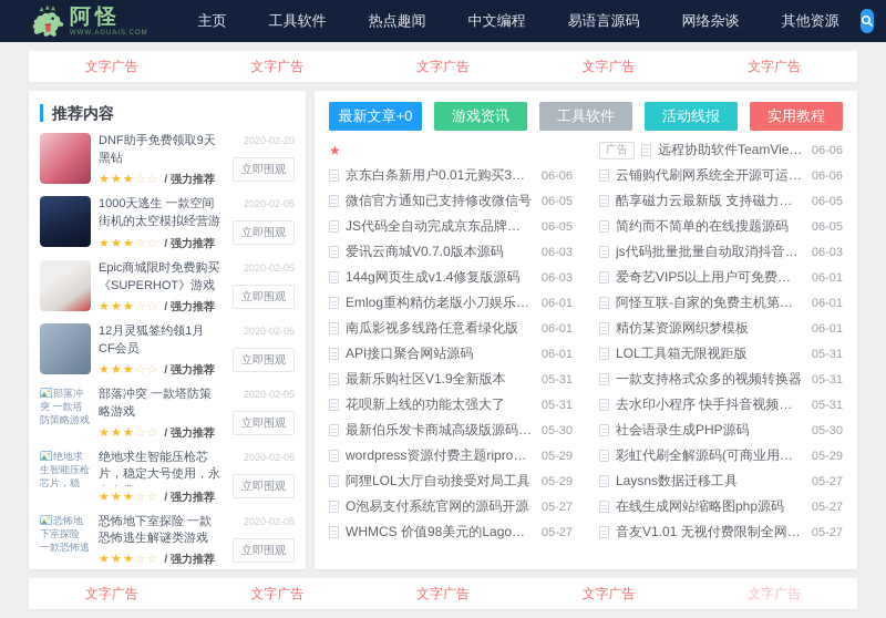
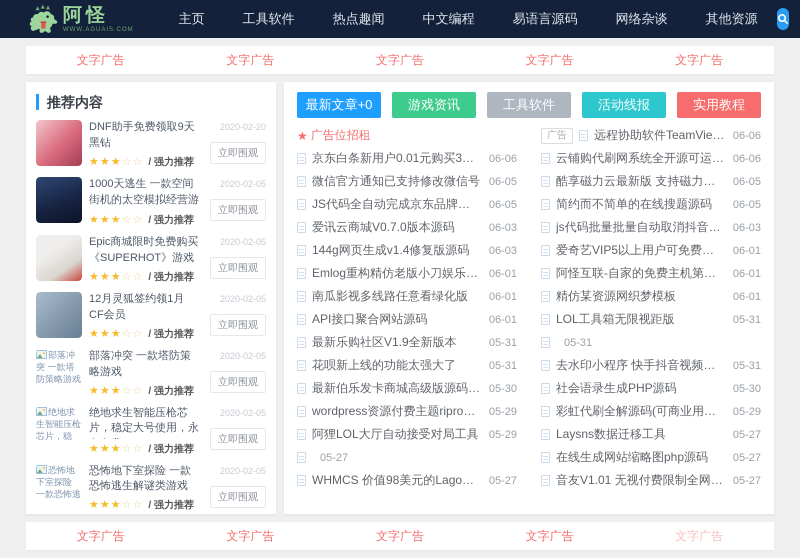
  阿怪
  主页
  工具软件
  热点趣闻
  中文编程
  易语言源码
  网络杂谈
  其他资源
  文字广告
  文字广告
  文字广告
  文字广告
  文字广告
  推荐内容
  DNF助手免费领取9天黑钻
  ★★★☆☆ / 强力推荐
  2020-02-20
  立即围观
  1000天逃生 一款空间街机的太空模拟经营游
  ★★★☆☆ / 强力推荐
  2020-02-05
  立即围观
  Epic商城限时免费购买《SUPERHOT》游戏
  ★★★☆☆ / 强力推荐
  2020-02-05
  立即围观
  12月灵狐签约领1月CF会员
  ★★★☆☆ / 强力推荐
  2020-02-05
  立即围观
  部落冲突 一款塔防策略游戏
  部落冲突 一款塔防策略游戏
  ★★★☆☆ / 强力推荐
  2020-02-05
  立即围观
  绝地求生智能压枪芯片，稳
  绝地求生智能压枪芯片，稳定大号使用，永
  ★★★☆☆ / 强力推荐
  2020-02-05
  立即围观
  恐怖地下室探险 一款恐怖逃
  恐怖地下室探险 一款恐怖逃生解谜类游戏
  ★★★☆☆ / 强力推荐
  2020-02-05
  立即围观
  最新文章+0
  游戏资讯
  工具软件
  活动线报
  实用教程
  ★
+ 广告位招租
  京东白条新用户0.01元购买3个月
  06-06
  微信官方通知已支持修改微信号
  06-05
  JS代码全自动完成京东品牌狂欢
  06-05
  爱讯云商城V0.7.0版本源码
  06-03
  144g网页生成v1.4修复版源码
  06-03
  06-01
  南瓜影视多线路任意看绿化版
  06-01
  API接口聚合网站源码
  06-01
  最新乐购社区V1.9全新版本
  05-31
  花呗新上线的功能太强大了
  05-31
  最新伯乐发卡商城高级版源码 无
  05-30
  wordpress资源付费主题ripro6.7
  05-29
  阿狸LOL大厅自动接受对局工具
  05-29
- O泡易支付系统官网的源码开源
  05-27
  WHMCS 价值98美元的Lagom模
  05-27
  广告
  06-06
  云铺购代刷网系统全开源可运营
  06-06
  06-05
  简约而不简单的在线搜题源码
  06-05
  js代码批量批量自动取消抖音关
  06-03
  06-01
  阿怪互联-自家的免费主机第一批
  06-01
  精仿某资源网织梦模板
  06-01
  LOL工具箱无限视距版
  05-31
- 一款支持格式众多的视频转换器
  05-31
  05-31
  社会语录生成PHP源码
  05-30
  彩虹代刷全解源码(可商业用途
  05-29
  Laysns数据迁移工具
  05-27
  在线生成网站缩略图php源码
  05-27
  05-27
  文字广告
  文字广告
  文字广告
  文字广告
  文字广告
